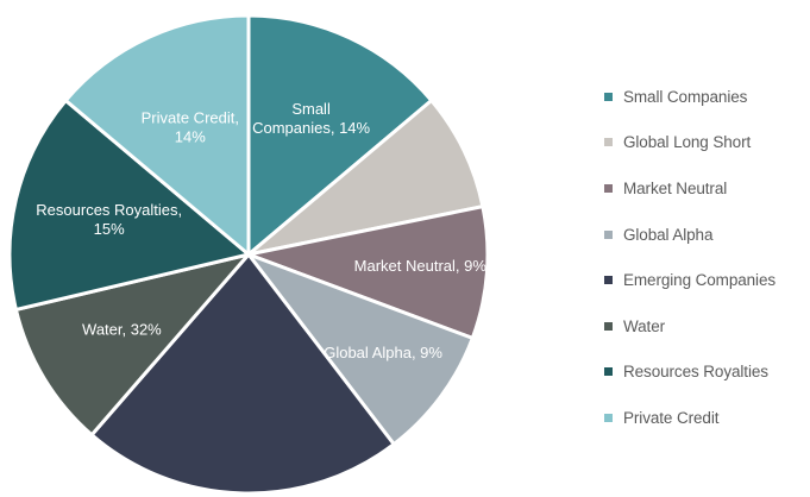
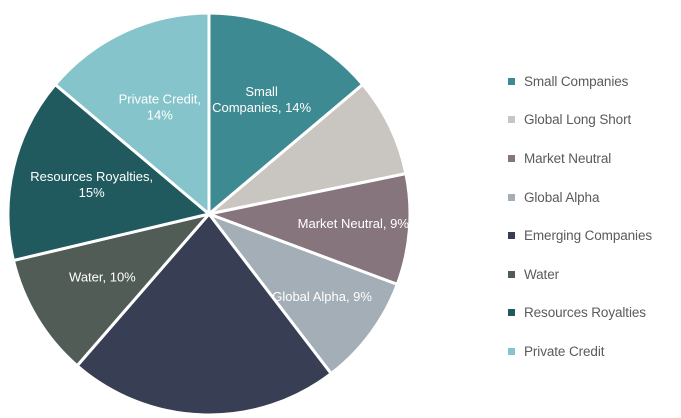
  Small Companies, 14%
  Market Neutral, 9%
  Global Alpha, 9%
- Water, 32%
+ Water, 10%
  Resources Royalties, 15%
  Private Credit, 14%
  Small Companies
  Global Long Short
  Market Neutral
  Global Alpha
  Emerging Companies
  Water
  Resources Royalties
  Private Credit
